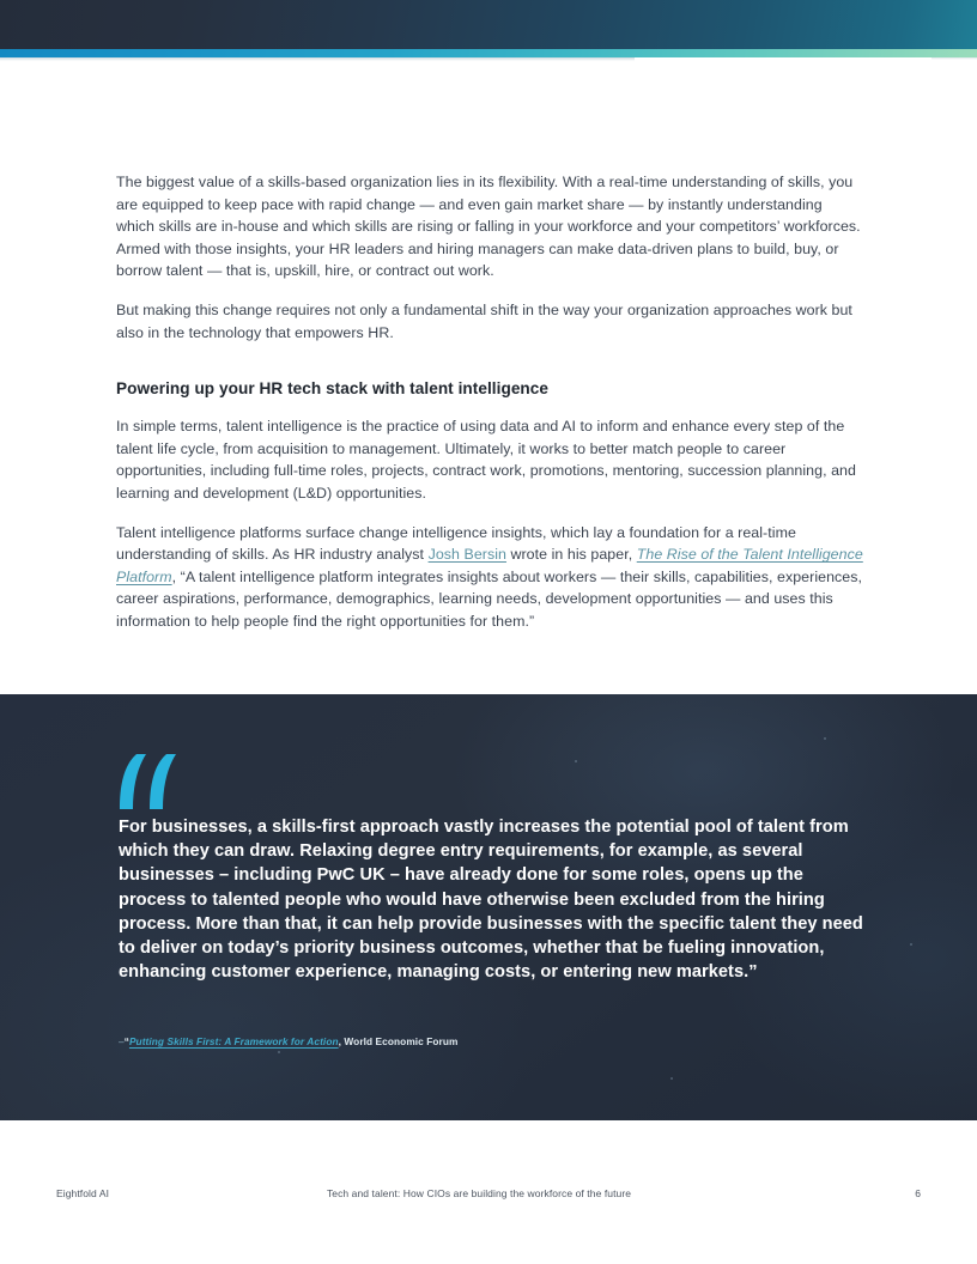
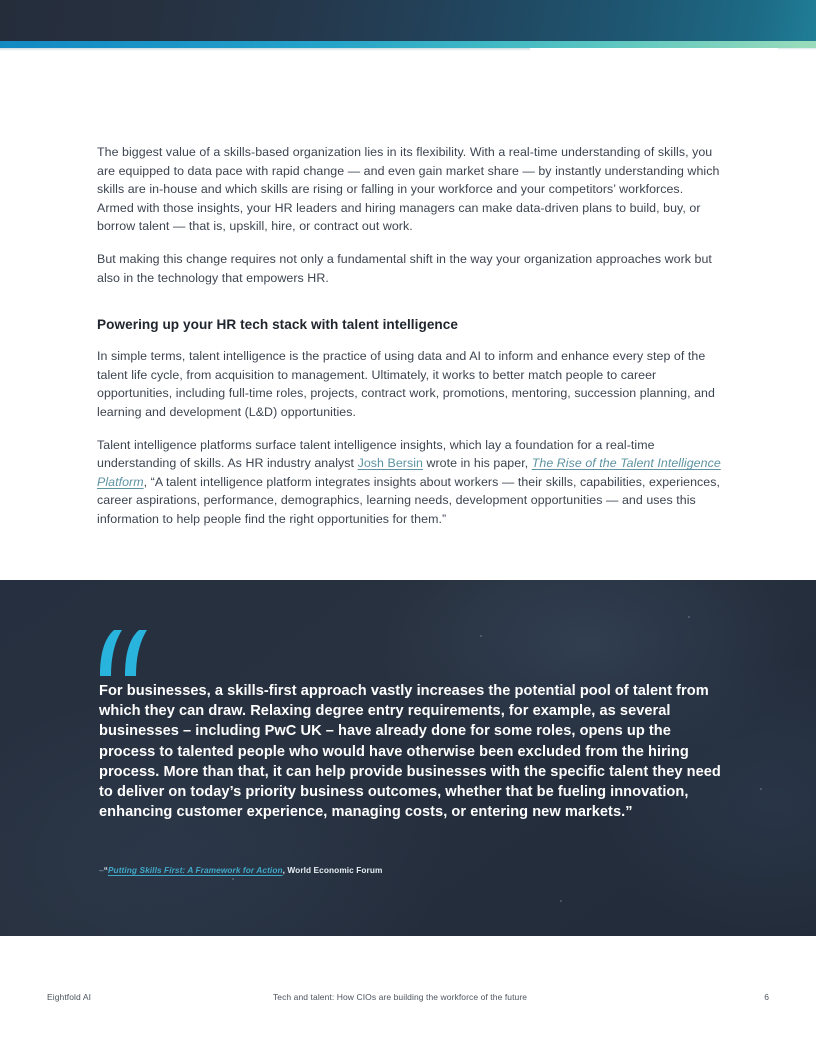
- The biggest value of a skills-based organization lies in its flexibility. With a real-time understanding of skills, you are equipped to keep pace with rapid change — and even gain market share — by instantly understanding which skills are in-house and which skills are rising or falling in your workforce and your competitors’ workforces. Armed with those insights, your HR leaders and hiring managers can make data-driven plans to build, buy, or borrow talent — that is, upskill, hire, or contract out work.
+ The biggest value of a skills-based organization lies in its flexibility. With a real-time understanding of skills, you are equipped to data pace with rapid change — and even gain market share — by instantly understanding which skills are in-house and which skills are rising or falling in your workforce and your competitors’ workforces. Armed with those insights, your HR leaders and hiring managers can make data-driven plans to build, buy, or borrow talent — that is, upskill, hire, or contract out work.
  But making this change requires not only a fundamental shift in the way your organization approaches work but also in the technology that empowers HR.
  Powering up your HR tech stack with talent intelligence
  In simple terms, talent intelligence is the practice of using data and AI to inform and enhance every step of the talent life cycle, from acquisition to management. Ultimately, it works to better match people to career opportunities, including full-time roles, projects, contract work, promotions, mentoring, succession planning, and learning and development (L&D) opportunities.
- Talent intelligence platforms surface change intelligence insights, which lay a foundation for a real-time understanding of skills. As HR industry analyst Josh Bersin wrote in his paper, The Rise of the Talent Intelligence Platform, “A talent intelligence platform integrates insights about workers — their skills, capabilities, experiences, career aspirations, performance, demographics, learning needs, development opportunities — and uses this information to help people find the right opportunities for them.”
+ Talent intelligence platforms surface talent intelligence insights, which lay a foundation for a real-time understanding of skills. As HR industry analyst Josh Bersin wrote in his paper, The Rise of the Talent Intelligence Platform, “A talent intelligence platform integrates insights about workers — their skills, capabilities, experiences, career aspirations, performance, demographics, learning needs, development opportunities — and uses this information to help people find the right opportunities for them.”
  For businesses, a skills-first approach vastly increases the potential pool of talent from which they can draw. Relaxing degree entry requirements, for example, as several businesses – including PwC UK – have already done for some roles, opens up the process to talented people who would have otherwise been excluded from the hiring process. More than that, it can help provide businesses with the specific talent they need to deliver on today’s priority business outcomes, whether that be fueling innovation, enhancing customer experience, managing costs, or entering new markets.”
  –“Putting Skills First: A Framework for Action, World Economic Forum
  Eightfold AI
  Tech and talent: How CIOs are building the workforce of the future
  6
